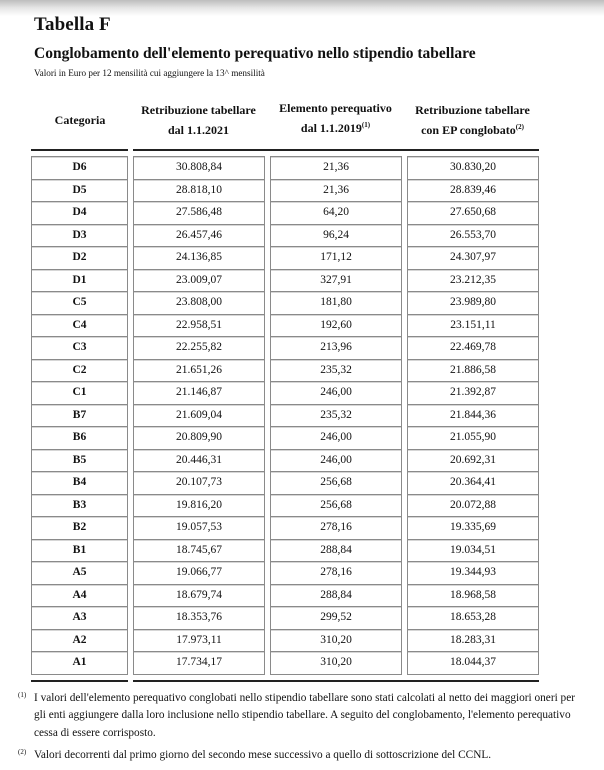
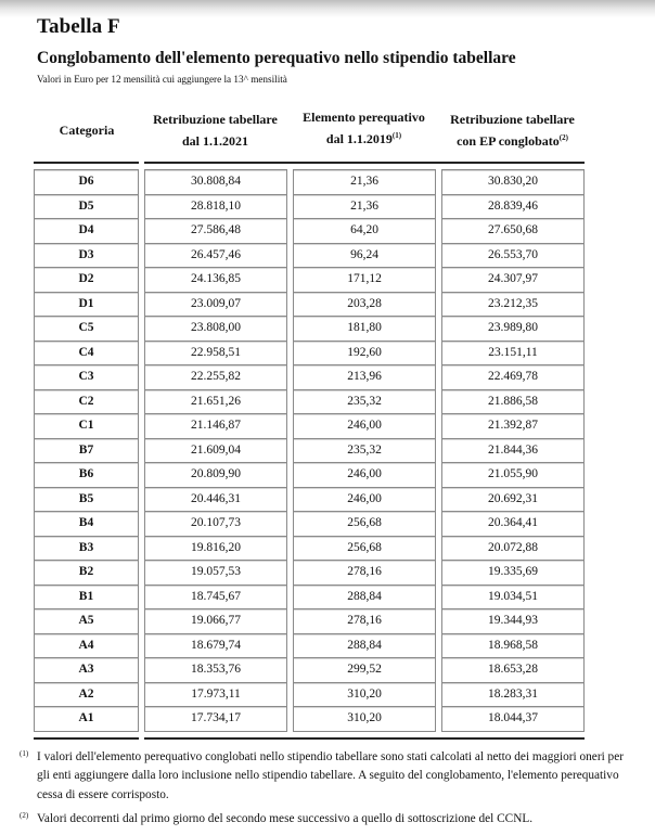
  Tabella F
  Conglobamento dell'elemento perequativo nello stipendio tabellare
  Valori in Euro per 12 mensilità cui aggiungere la 13^ mensilità
  Categoria
  Retribuzione tabellare
  dal 1.1.2021
  Elemento perequativo
  dal 1.1.2019(1)
  Retribuzione tabellare
  con EP conglobato(2)
  D6
  D5
  D4
  D3
  D2
  D1
  C5
  C4
  C3
  C2
  C1
  B7
  B6
  B5
  B4
  B3
  B2
  B1
  A5
  A4
  A3
  A2
  A1
  30.808,84
  28.818,10
  27.586,48
  26.457,46
  24.136,85
  23.009,07
  23.808,00
  22.958,51
  22.255,82
  21.651,26
  21.146,87
  21.609,04
  20.809,90
  20.446,31
  20.107,73
  19.816,20
  19.057,53
  18.745,67
  19.066,77
  18.679,74
  18.353,76
  17.973,11
  17.734,17
  21,36
  21,36
  64,20
  96,24
  171,12
- 327,91
+ 203,28
  181,80
  192,60
  213,96
  235,32
  246,00
  235,32
  246,00
  246,00
  256,68
  256,68
  278,16
  288,84
  278,16
  288,84
  299,52
  310,20
  310,20
  30.830,20
  28.839,46
  27.650,68
  26.553,70
  24.307,97
  23.212,35
  23.989,80
  23.151,11
  22.469,78
  21.886,58
  21.392,87
  21.844,36
  21.055,90
  20.692,31
  20.364,41
  20.072,88
  19.335,69
  19.034,51
  19.344,93
  18.968,58
  18.653,28
  18.283,31
  18.044,37
  (1)
  I valori dell'elemento perequativo conglobati nello stipendio tabellare sono stati calcolati al netto dei maggiori oneri per gli enti aggiungere dalla loro inclusione nello stipendio tabellare. A seguito del conglobamento, l'elemento perequativo cessa di essere corrisposto.
  (2)
  Valori decorrenti dal primo giorno del secondo mese successivo a quello di sottoscrizione del CCNL.
